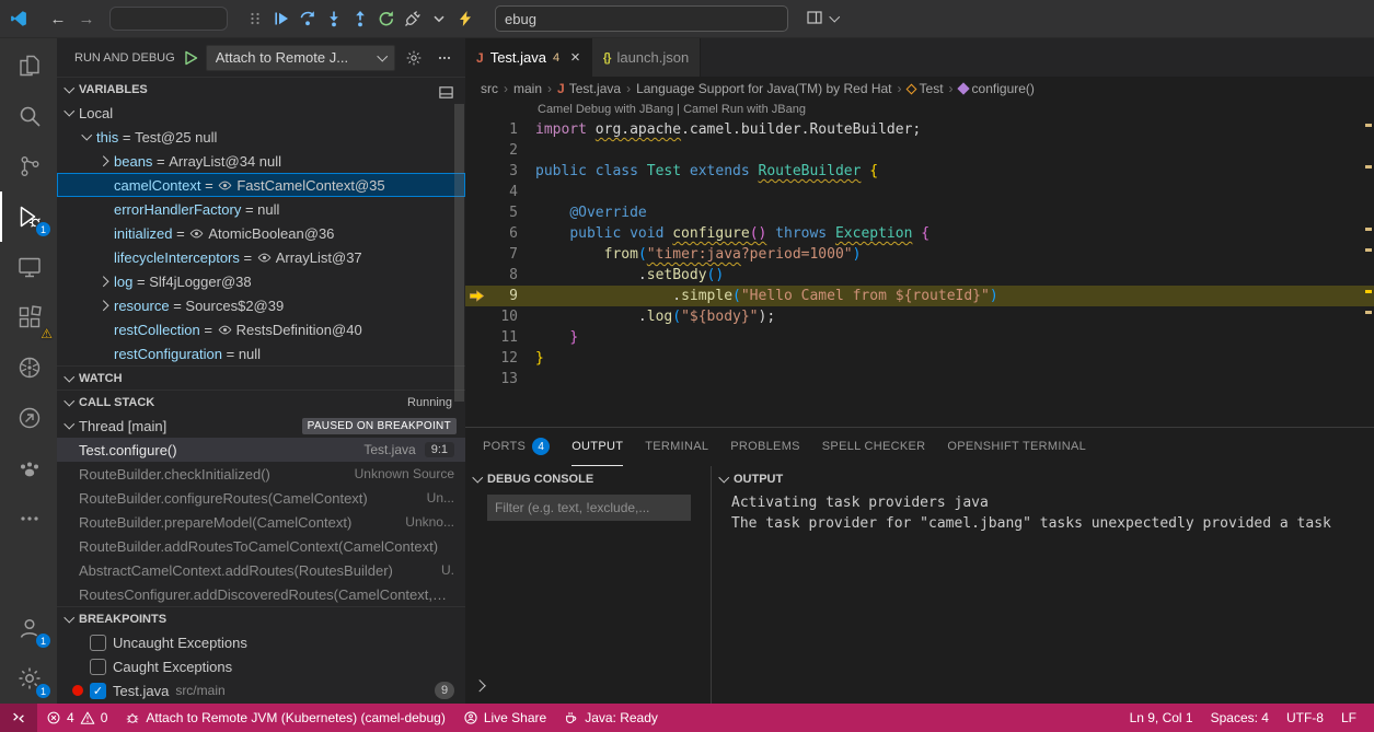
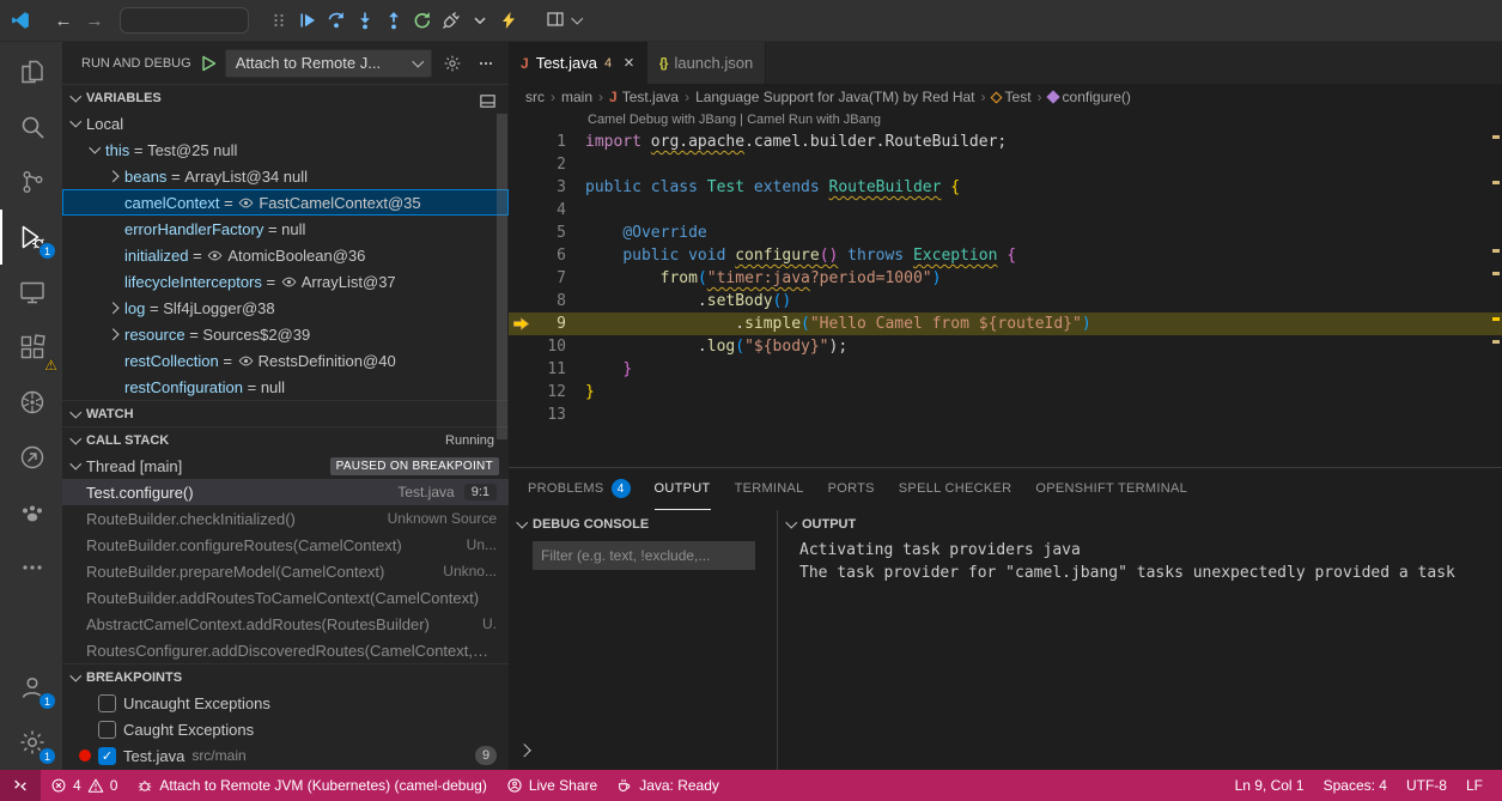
  ←
  →
- ebug
  1
  ⚠
  1
  1
  RUN AND DEBUG
  Attach to Remote J...
  VARIABLES
  Local
  this
  =
  Test@25 null
  beans
  =
  ArrayList@34 null
  camelContext
  =
  FastCamelContext@35
  errorHandlerFactory
  =
  null
  initialized
  =
  AtomicBoolean@36
  lifecycleInterceptors
  =
  ArrayList@37
  log
  =
  Slf4jLogger@38
  resource
  =
  Sources$2@39
  restCollection
  =
  RestsDefinition@40
  restConfiguration
  =
  null
  WATCH
  CALL STACK
  Running
  Thread [main]
  PAUSED ON BREAKPOINT
  Test.configure()
  Test.java
  9:1
  RouteBuilder.checkInitialized()
  Unknown Source
  RouteBuilder.configureRoutes(CamelContext)
  Un...
  RouteBuilder.prepareModel(CamelContext)
  Unkno...
  RouteBuilder.addRoutesToCamelContext(CamelContext)
  AbstractCamelContext.addRoutes(RoutesBuilder)
  U.
  RoutesConfigurer.addDiscoveredRoutes(CamelContext,Li...
  BREAKPOINTS
  Uncaught Exceptions
  Caught Exceptions
  ✓
  Test.java
  src/main
  9
  J
  Test.java
  4
  ×
  {}
  launch.json
  src
  ›
  main
  ›
  J
  Test.java
  ›
  Language Support for Java(TM) by Red Hat
  ›
  Test
  ›
  configure()
  Camel Debug with JBang | Camel Run with JBang
  1
  import org.apache.camel.builder.RouteBuilder;
  2
  3
  public class Test extends RouteBuilder {
  4
  5
  @Override
  6
  public void configure() throws Exception {
  7
  from("timer:java?period=1000")
  8
  .setBody()
  9
  .simple("Hello Camel from ${routeId}")
  10
  .log("${body}");
  11
  }
  12
  }
  13
- PORTS
+ PROBLEMS
  4
  OUTPUT
  TERMINAL
- PROBLEMS
+ PORTS
  SPELL CHECKER
  OPENSHIFT TERMINAL
  DEBUG CONSOLE
  Filter (e.g. text, !exclude,...
  OUTPUT
  Activating task providers java
  The task provider for "camel.jbang" tasks unexpectedly provided a task
  4
  0
  Attach to Remote JVM (Kubernetes) (camel-debug)
  Live Share
  Java: Ready
  Ln 9, Col 1
  Spaces: 4
  UTF-8
  LF
